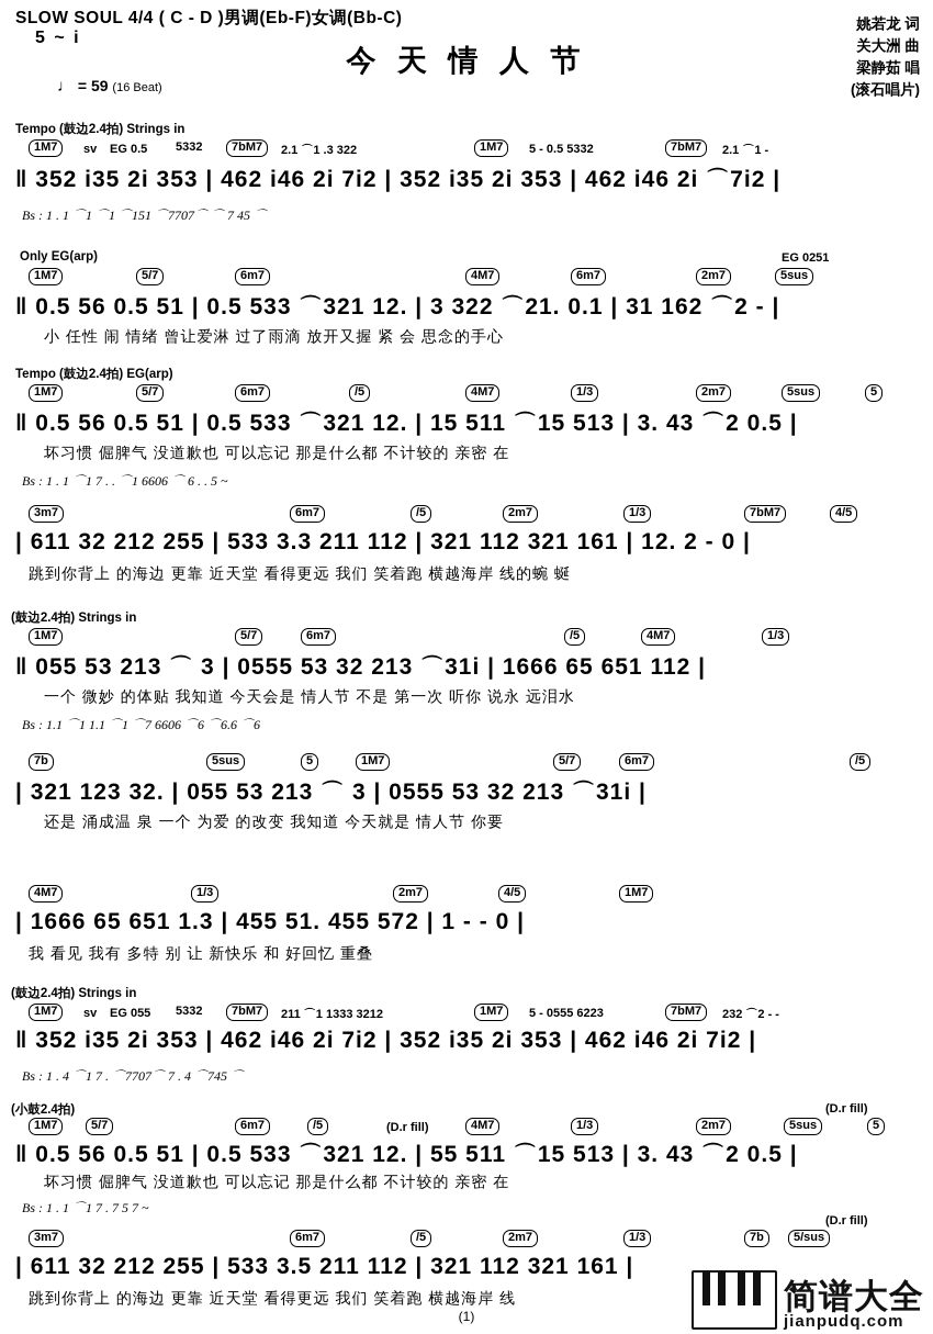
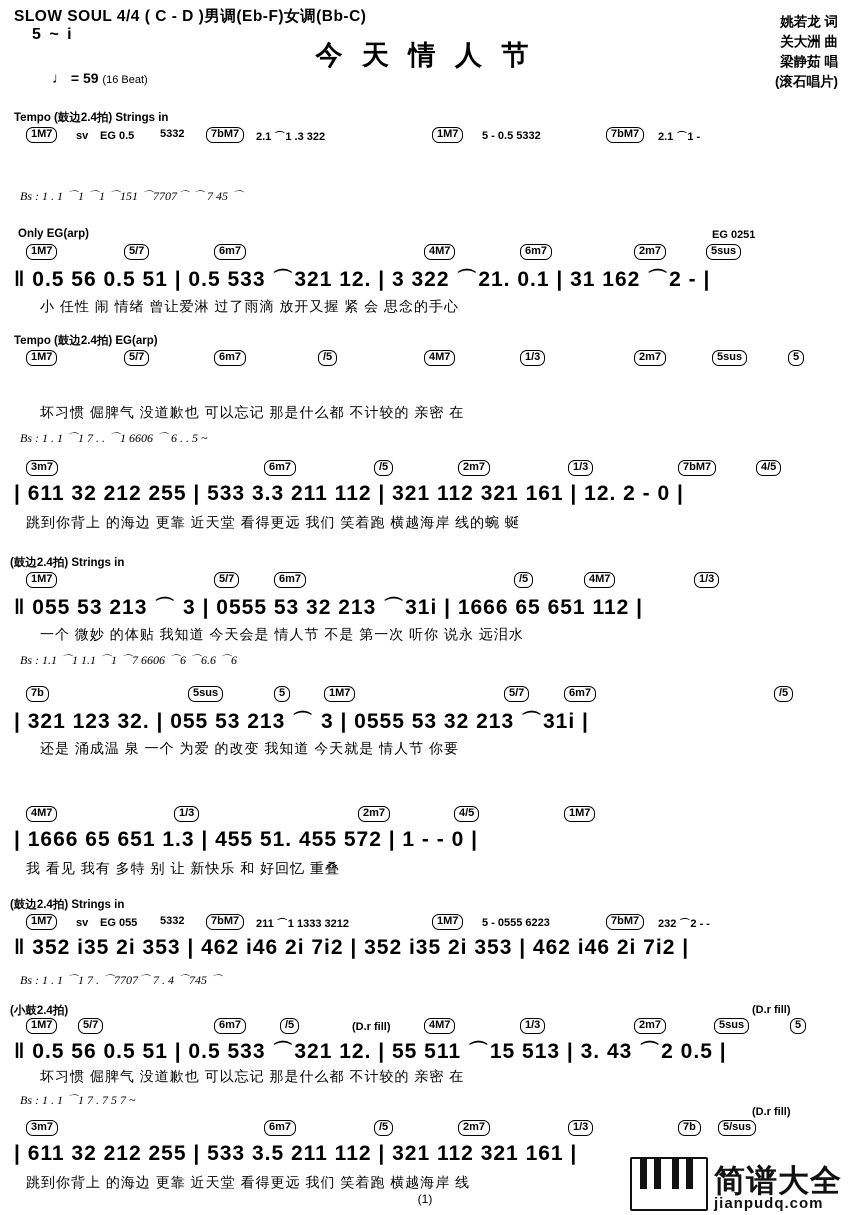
  SLOW SOUL 4/4 ( C - D )男调(Eb-F)女调(Bb-C)
  5 ~ i
  ♩ = 59 (16 Beat)
  今 天 情 人 节
  姚若龙 词
  关大洲 曲
  梁静茹 唱
  (滚石唱片)
  Tempo (鼓边2.4拍) Strings in
  1M7
  sv
  EG 0.5
  5332
  7bM7
  2.1 ⌒1 .3 322
  1M7
  5 - 0.5 5332
  7bM7
  2.1 ⌒1 -
- ‖ 352 i35 2i 353 | 462 i46 2i 7i2 | 352 i35 2i 353 | 462 i46 2i ⌒7i2 |
  Bs : 1 . 1 ⌒1 ⌒1 ⌒151 ⌒7707⌒ ⌒ 7 45 ⌒
  Only EG(arp)
  1M7
  5/7
  6m7
  4M7
  6m7
  2m7
  EG 0251
  5sus
  ‖ 0.5 56 0.5 51 | 0.5 533 ⌒321 12. | 3 322 ⌒21. 0.1 | 31 162 ⌒2 - |
  小 任性 闹 情绪 曾让爱淋 过了雨滴 放开又握 紧 会 思念的手心
  Tempo (鼓边2.4拍) EG(arp)
  1M7
  5/7
  6m7
  /5
  4M7
  1/3
  2m7
  5sus
  5
- ‖ 0.5 56 0.5 51 | 0.5 533 ⌒321 12. | 15 511 ⌒15 513 | 3. 43 ⌒2 0.5 |
  坏习惯 倔脾气 没道歉也 可以忘记 那是什么都 不计较的 亲密 在
  Bs : 1 . 1 ⌒1 7 . . ⌒1 6606 ⌒ 6 . . 5 ~
  3m7
  6m7
  /5
  2m7
  1/3
  7bM7
  4/5
  | 611 32 212 255 | 533 3.3 211 112 | 321 112 321 161 | 12. 2 - 0 |
  跳到你背上 的海边 更靠 近天堂 看得更远 我们 笑着跑 横越海岸 线的蜿 蜒
  (鼓边2.4拍) Strings in
  1M7
  5/7
  6m7
  /5
  4M7
  1/3
  ‖ 055 53 213 ⌒ 3 | 0555 53 32 213 ⌒31i | 1666 65 651 112 |
  一个 微妙 的体贴 我知道 今天会是 情人节 不是 第一次 听你 说永 远泪水
  Bs : 1.1 ⌒1 1.1 ⌒1 ⌒7 6606 ⌒6 ⌒6.6 ⌒6
  7b
  5sus
  5
  1M7
  5/7
  6m7
  /5
  | 321 123 32. | 055 53 213 ⌒ 3 | 0555 53 32 213 ⌒31i |
  还是 涌成温 泉 一个 为爱 的改变 我知道 今天就是 情人节 你要
  4M7
  1/3
  2m7
  4/5
  1M7
  | 1666 65 651 1.3 | 455 51. 455 572 | 1 - - 0 |
  我 看见 我有 多特 别 让 新快乐 和 好回忆 重叠
  (鼓边2.4拍) Strings in
  1M7
  sv
  EG 055
  5332
  7bM7
  211 ⌒1 1333 3212
  1M7
  5 - 0555 6223
  7bM7
  232 ⌒2 - -
  ‖ 352 i35 2i 353 | 462 i46 2i 7i2 | 352 i35 2i 353 | 462 i46 2i 7i2 |
- Bs : 1 . 4 ⌒1 7 . ⌒7707⌒ 7 . 4 ⌒745 ⌒
+ Bs : 1 . 1 ⌒1 7 . ⌒7707⌒ 7 . 4 ⌒745 ⌒
  (小鼓2.4拍)
  1M7
  5/7
  6m7
  /5
  (D.r fill)
  4M7
  1/3
  2m7
  5sus
  5
  (D.r fill)
  ‖ 0.5 56 0.5 51 | 0.5 533 ⌒321 12. | 55 511 ⌒15 513 | 3. 43 ⌒2 0.5 |
  坏习惯 倔脾气 没道歉也 可以忘记 那是什么都 不计较的 亲密 在
  Bs : 1 . 1 ⌒1 7 . 7 5 7 ~
  3m7
  6m7
  /5
  2m7
  1/3
  7b
  5/sus
  (D.r fill)
  | 611 32 212 255 | 533 3.5 211 112 | 321 112 321 161 |
  跳到你背上 的海边 更靠 近天堂 看得更远 我们 笑着跑 横越海岸 线
  (1)
  简谱大全
  jianpudq.com
